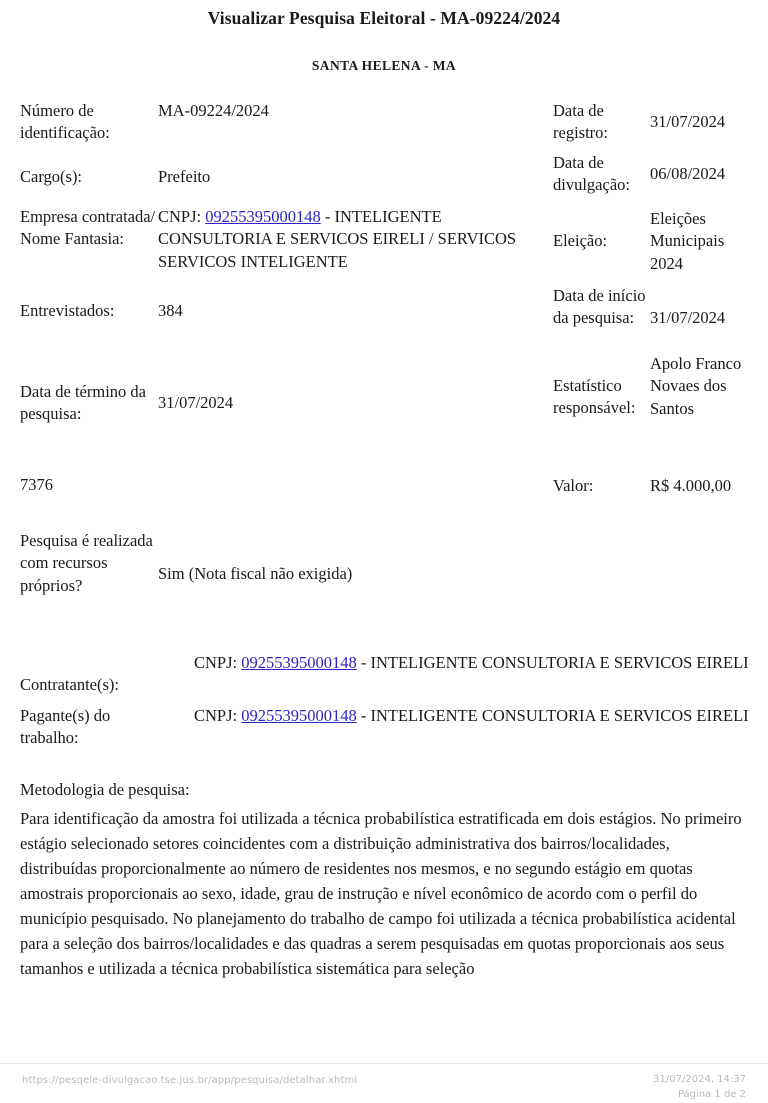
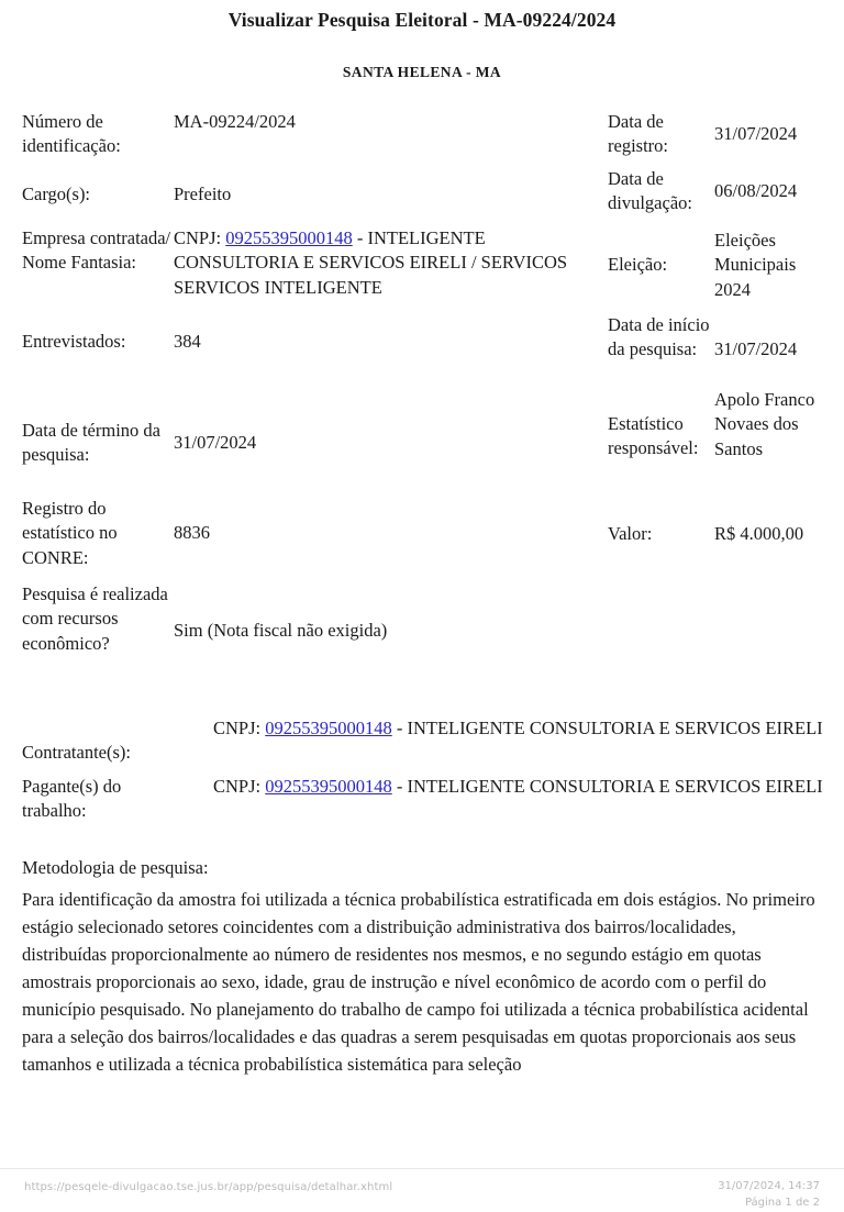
  Visualizar Pesquisa Eleitoral - MA-09224/2024
  SANTA HELENA - MA
  Número de identificação:
  MA-09224/2024
  Cargo(s):
  Prefeito
  Empresa contratada/ Nome Fantasia:
  CNPJ: 09255395000148 - INTELIGENTE CONSULTORIA E SERVICOS EIRELI / SERVICOS SERVICOS INTELIGENTE
  Entrevistados:
  384
  Data de término da pesquisa:
  31/07/2024
+ Registro do estatístico no CONRE:
- 7376
+ 8836
- Pesquisa é realizada com recursos próprios?
+ Pesquisa é realizada com recursos econômico?
  Sim (Nota fiscal não exigida)
  Data de registro:
  31/07/2024
  Data de divulgação:
  06/08/2024
  Eleição:
  Eleições Municipais 2024
  Data de início da pesquisa:
  31/07/2024
  Estatístico responsável:
  Apolo Franco Novaes dos Santos
  Valor:
  R$ 4.000,00
  Contratante(s):
  CNPJ: 09255395000148 - INTELIGENTE CONSULTORIA E SERVICOS EIRELI
  Pagante(s) do trabalho:
  CNPJ: 09255395000148 - INTELIGENTE CONSULTORIA E SERVICOS EIRELI
  Metodologia de pesquisa:
  Para identificação da amostra foi utilizada a técnica probabilística estratificada em dois estágios. No primeiro estágio selecionado setores coincidentes com a distribuição administrativa dos bairros/localidades, distribuídas proporcionalmente ao número de residentes nos mesmos, e no segundo estágio em quotas amostrais proporcionais ao sexo, idade, grau de instrução e nível econômico de acordo com o perfil do município pesquisado. No planejamento do trabalho de campo foi utilizada a técnica probabilística acidental para a seleção dos bairros/localidades e das quadras a serem pesquisadas em quotas proporcionais aos seus tamanhos e utilizada a técnica probabilística sistemática para seleção
  https://pesqele-divulgacao.tse.jus.br/app/pesquisa/detalhar.xhtml
  31/07/2024, 14:37
  Página 1 de 2
